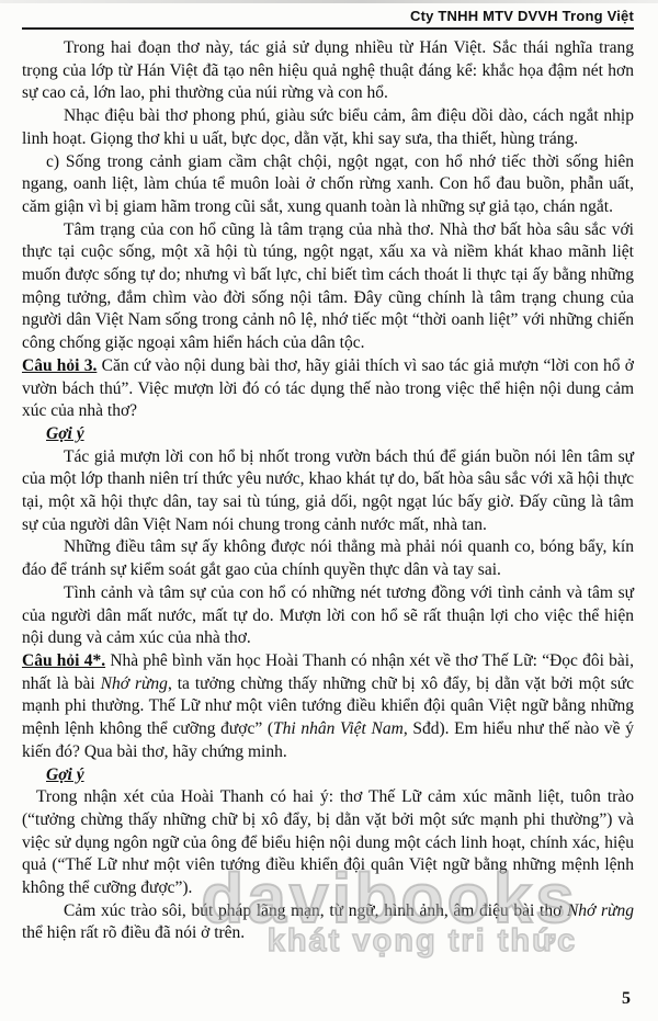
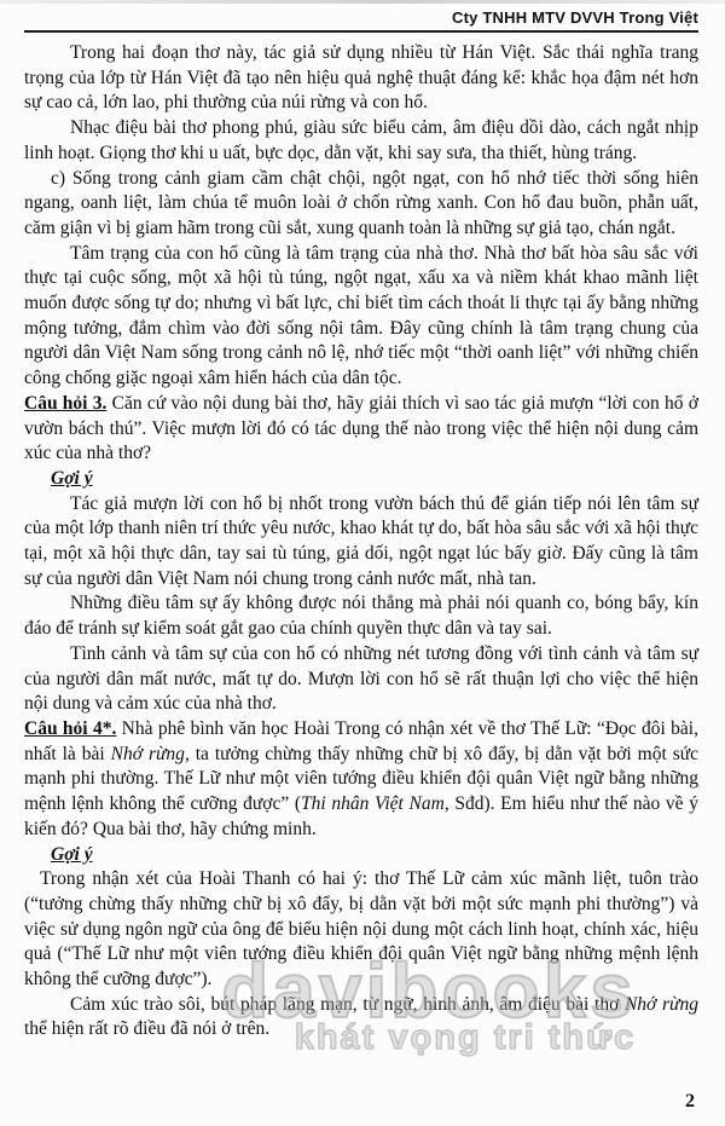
  Cty TNHH MTV DVVH Trong Việt
  Trong hai đoạn thơ này, tác giả sử dụng nhiều từ Hán Việt. Sắc thái nghĩa trang trọng của lớp từ Hán Việt đã tạo nên hiệu quả nghệ thuật đáng kể: khắc họa đậm nét hơn sự cao cả, lớn lao, phi thường của núi rừng và con hổ.
  Nhạc điệu bài thơ phong phú, giàu sức biểu cảm, âm điệu dồi dào, cách ngắt nhịp linh hoạt. Giọng thơ khi u uất, bực dọc, dằn vặt, khi say sưa, tha thiết, hùng tráng.
  c) Sống trong cảnh giam cầm chật chội, ngột ngạt, con hổ nhớ tiếc thời sống hiên ngang, oanh liệt, làm chúa tể muôn loài ở chốn rừng xanh. Con hổ đau buồn, phẫn uất, căm giận vì bị giam hãm trong cũi sắt, xung quanh toàn là những sự giả tạo, chán ngắt.
  Tâm trạng của con hổ cũng là tâm trạng của nhà thơ. Nhà thơ bất hòa sâu sắc với thực tại cuộc sống, một xã hội tù túng, ngột ngạt, xấu xa và niềm khát khao mãnh liệt muốn được sống tự do; nhưng vì bất lực, chỉ biết tìm cách thoát li thực tại ấy bằng những mộng tưởng, đắm chìm vào đời sống nội tâm. Đây cũng chính là tâm trạng chung của người dân Việt Nam sống trong cảnh nô lệ, nhớ tiếc một “thời oanh liệt” với những chiến công chống giặc ngoại xâm hiển hách của dân tộc.
  Câu hỏi 3. Căn cứ vào nội dung bài thơ, hãy giải thích vì sao tác giả mượn “lời con hổ ở vườn bách thú”. Việc mượn lời đó có tác dụng thế nào trong việc thể hiện nội dung cảm xúc của nhà thơ?
  Gợi ý
- Tác giả mượn lời con hổ bị nhốt trong vườn bách thú để gián buồn nói lên tâm sự của một lớp thanh niên trí thức yêu nước, khao khát tự do, bất hòa sâu sắc với xã hội thực tại, một xã hội thực dân, tay sai tù túng, giả dối, ngột ngạt lúc bấy giờ. Đấy cũng là tâm sự của người dân Việt Nam nói chung trong cảnh nước mất, nhà tan.
+ Tác giả mượn lời con hổ bị nhốt trong vườn bách thú để gián tiếp nói lên tâm sự của một lớp thanh niên trí thức yêu nước, khao khát tự do, bất hòa sâu sắc với xã hội thực tại, một xã hội thực dân, tay sai tù túng, giả dối, ngột ngạt lúc bấy giờ. Đấy cũng là tâm sự của người dân Việt Nam nói chung trong cảnh nước mất, nhà tan.
  Những điều tâm sự ấy không được nói thẳng mà phải nói quanh co, bóng bẩy, kín đáo để tránh sự kiểm soát gắt gao của chính quyền thực dân và tay sai.
  Tình cảnh và tâm sự của con hổ có những nét tương đồng với tình cảnh và tâm sự của người dân mất nước, mất tự do. Mượn lời con hổ sẽ rất thuận lợi cho việc thể hiện nội dung và cảm xúc của nhà thơ.
- Câu hỏi 4*. Nhà phê bình văn học Hoài Thanh có nhận xét về thơ Thế Lữ: “Đọc đôi bài, nhất là bài Nhớ rừng, ta tưởng chừng thấy những chữ bị xô đẩy, bị dằn vặt bởi một sức mạnh phi thường. Thế Lữ như một viên tướng điều khiển đội quân Việt ngữ bằng những mệnh lệnh không thể cưỡng được” (Thi nhân Việt Nam, Sđd). Em hiểu như thế nào về ý kiến đó? Qua bài thơ, hãy chứng minh.
+ Câu hỏi 4*. Nhà phê bình văn học Hoài Trong có nhận xét về thơ Thế Lữ: “Đọc đôi bài, nhất là bài Nhớ rừng, ta tưởng chừng thấy những chữ bị xô đẩy, bị dằn vặt bởi một sức mạnh phi thường. Thế Lữ như một viên tướng điều khiển đội quân Việt ngữ bằng những mệnh lệnh không thể cưỡng được” (Thi nhân Việt Nam, Sđd). Em hiểu như thế nào về ý kiến đó? Qua bài thơ, hãy chứng minh.
  Gợi ý
  Trong nhận xét của Hoài Thanh có hai ý: thơ Thế Lữ cảm xúc mãnh liệt, tuôn trào (“tưởng chừng thấy những chữ bị xô đẩy, bị dằn vặt bởi một sức mạnh phi thường”) và việc sử dụng ngôn ngữ của ông để biểu hiện nội dung một cách linh hoạt, chính xác, hiệu quả (“Thế Lữ như một viên tướng điều khiển đội quân Việt ngữ bằng những mệnh lệnh không thể cưỡng được”).
  Cảm xúc trào sôi, bút pháp lãng mạn, từ ngữ, hình ảnh, âm điệu bài thơ Nhớ rừng thể hiện rất rõ điều đã nói ở trên.
  davibooks
  khát vọng tri thức
- 5
+ 2
